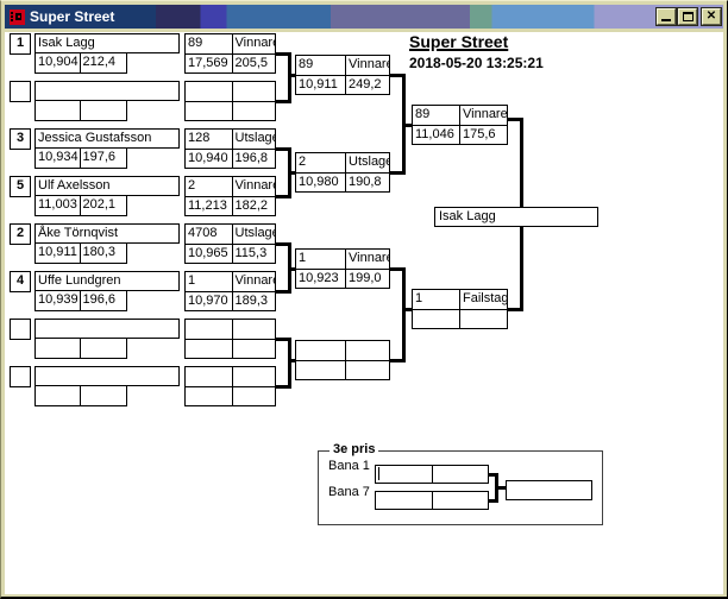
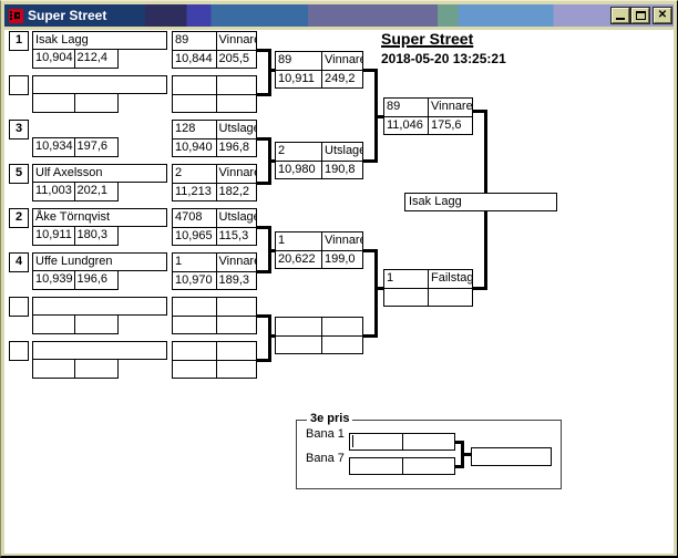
  Super Street
  ✕
  Super Street
  2018-05-20 13:25:21
  1
  Isak Lagg
  10,904
  212,4
  89
  Vinnar
- 17,569
+ 10,844
  205,5
  3
- Jessica Gustafsson
  10,934
  197,6
  128
  Utslag
  10,940
  196,8
  5
  Ulf Axelsson
  11,003
  202,1
  2
  Vinnar
  11,213
  182,2
  2
  Åke Törnqvist
  10,911
  180,3
  4708
  Utslag
  10,965
  115,3
  4
  Uffe Lundgren
  10,939
  196,6
  1
  Vinnar
  10,970
  189,3
  89
  Vinnar
  10,911
  249,2
  2
  Utslag
  10,980
  190,8
  1
  Vinnar
- 10,923
+ 20,622
  199,0
  89
  Vinnare
  11,046
  175,6
  1
  Failstag
  Isak Lagg
  3e pris
  Bana 1
  Bana 7
